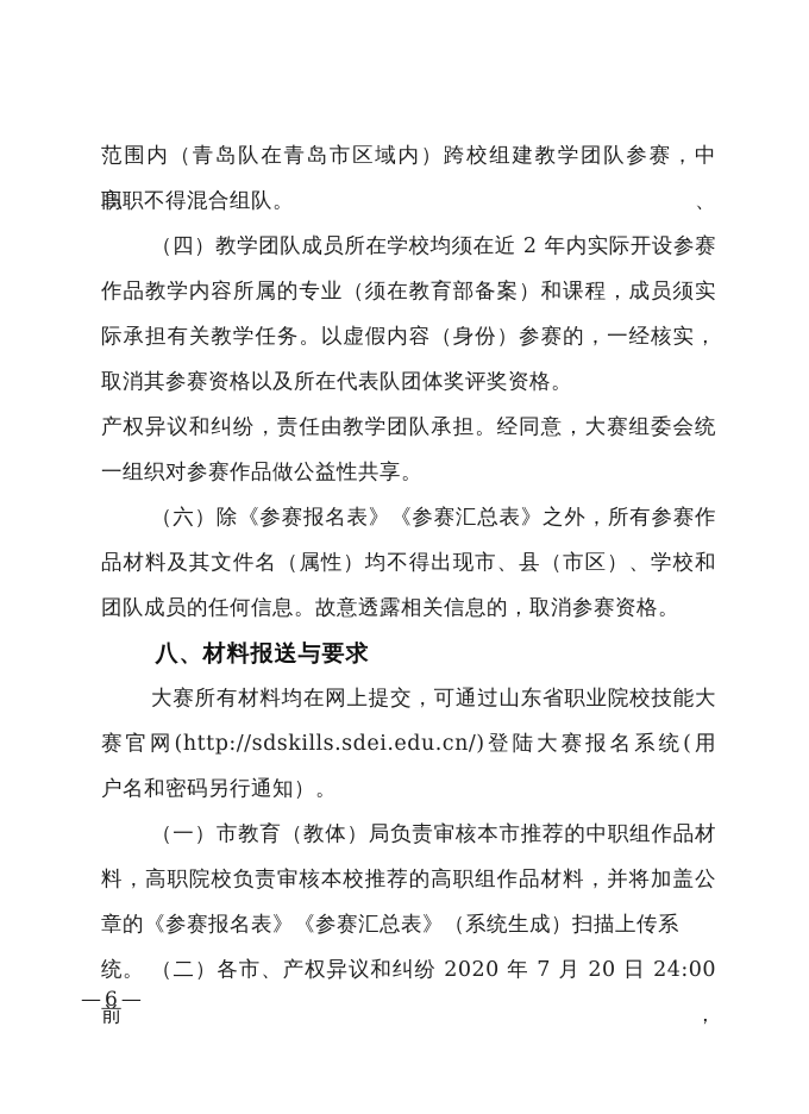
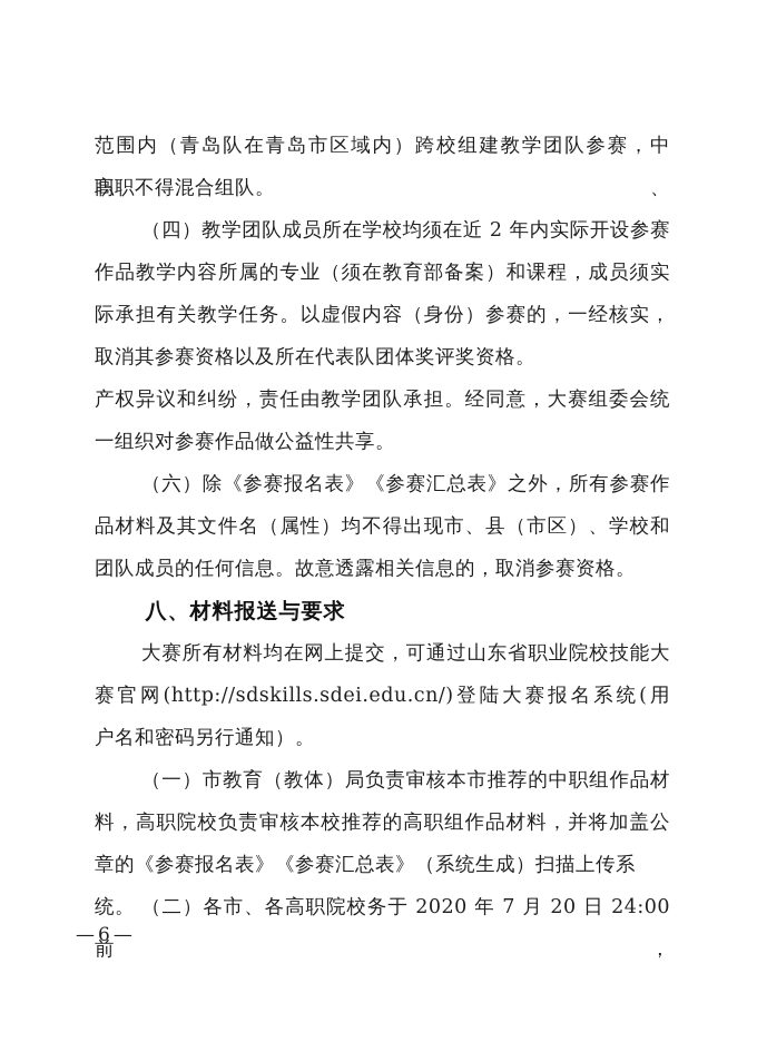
  范围内（青岛队在青岛市区域内）跨校组建教学团队参赛，中职、
  高职不得混合组队。
  （四）教学团队成员所在学校均须在近 2 年内实际开设参赛
  作品教学内容所属的专业（须在教育部备案）和课程，成员须实
  际承担有关教学任务。以虚假内容（身份）参赛的，一经核实，
  取消其参赛资格以及所在代表队团体奖评奖资格。
  产权异议和纠纷，责任由教学团队承担。经同意，大赛组委会统
  一组织对参赛作品做公益性共享。
  （六）除《参赛报名表》《参赛汇总表》之外，所有参赛作
  品材料及其文件名（属性）均不得出现市、县（市区）、学校和
  团队成员的任何信息。故意透露相关信息的，取消参赛资格。
  八、材料报送与要求
  大赛所有材料均在网上提交，可通过山东省职业院校技能大
  赛官网(http://sdskills.sdei.edu.cn/)登陆大赛报名系统(用
  户名和密码另行通知）。
  （一）市教育（教体）局负责审核本市推荐的中职组作品材
  料，高职院校负责审核本校推荐的高职组作品材料，并将加盖公
  章的《参赛报名表》《参赛汇总表》（系统生成）扫描上传系统。
- （二）各市、产权异议和纠纷 2020 年 7 月 20 日 24:00 前，
+ （二）各市、各高职院校务于 2020 年 7 月 20 日 24:00 前，
  —6—
